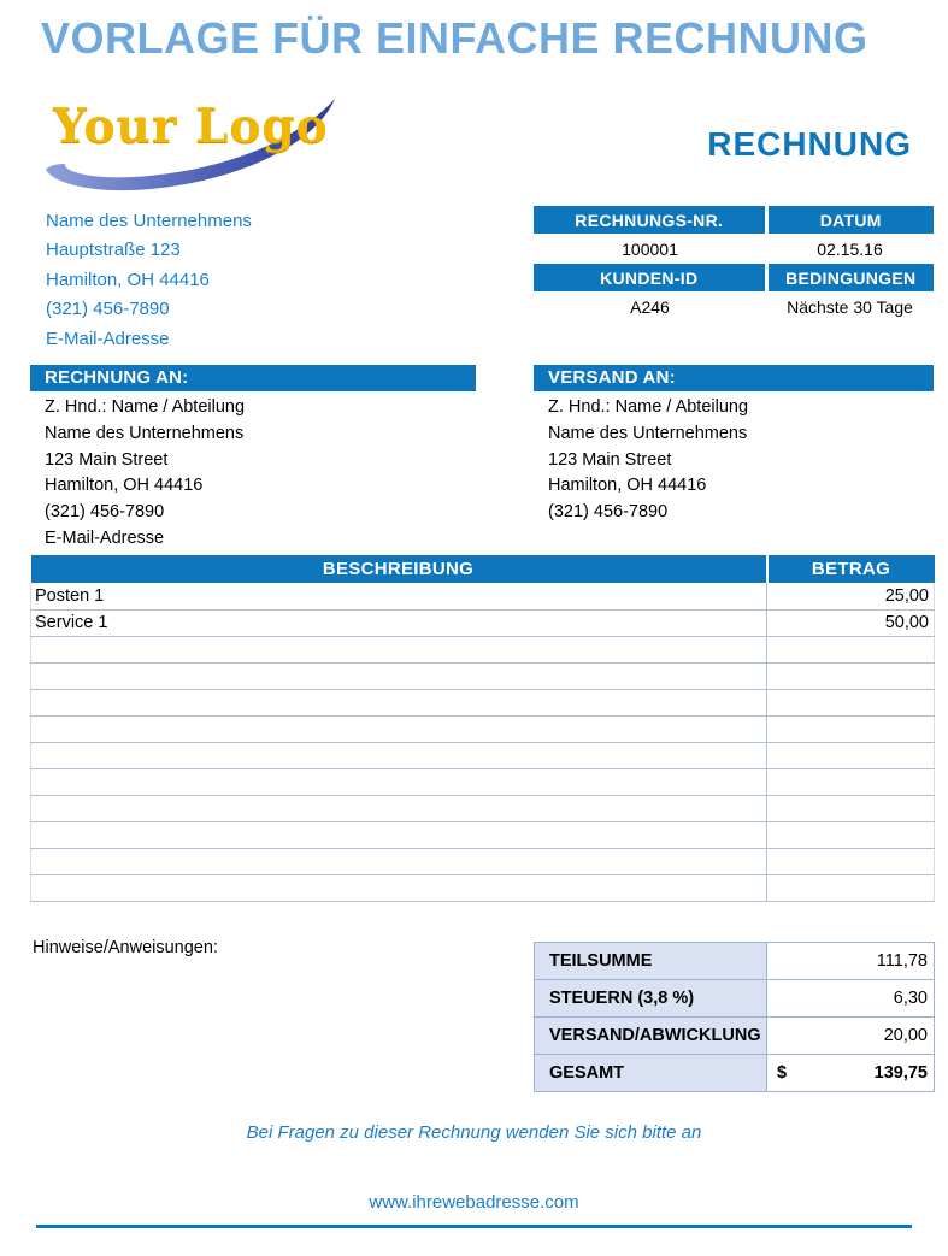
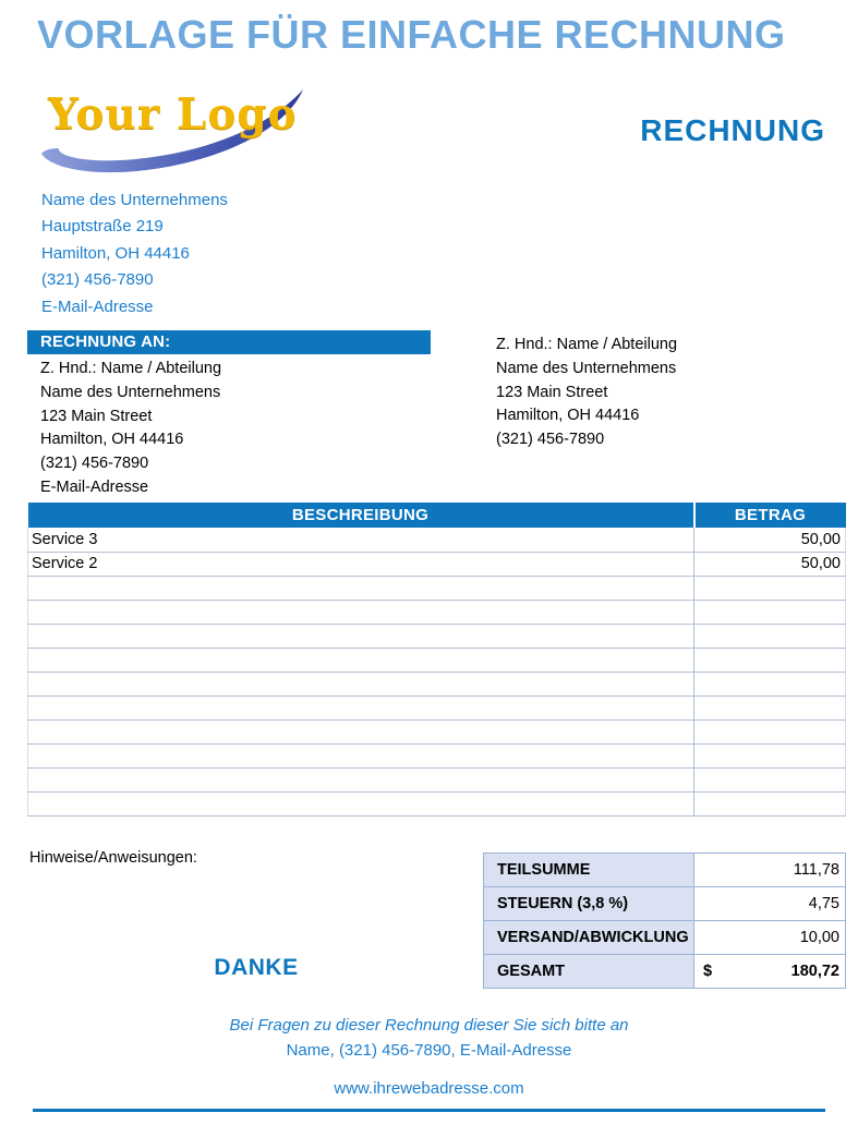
  VORLAGE FÜR EINFACHE RECHNUNG
  Your Logo
  RECHNUNG
  Name des Unternehmens
- Hauptstraße 123
+ Hauptstraße 219
  Hamilton, OH 44416
  (321) 456-7890
  E-Mail-Adresse
- RECHNUNGS-NR.	DATUM
- 100001	02.15.16
- KUNDEN-ID	BEDINGUNGEN
- A246	Nächste 30 Tage
  RECHNUNG AN:
  Z. Hnd.: Name / Abteilung
  Name des Unternehmens
  123 Main Street
  Hamilton, OH 44416
  (321) 456-7890
  E-Mail-Adresse
- VERSAND AN:
  Z. Hnd.: Name / Abteilung
  Name des Unternehmens
  123 Main Street
  Hamilton, OH 44416
  (321) 456-7890
  BESCHREIBUNG	BETRAG
- Posten 1	25,00
- Service 1	50,00
+ Service 3	50,00
+ Service 2	50,00
  Hinweise/Anweisungen:
+ DANKE
  TEILSUMME	111,78
- STEUERN (3,8 %)	6,30
+ STEUERN (3,8 %)	4,75
- VERSAND/ABWICKLUNG	20,00
+ VERSAND/ABWICKLUNG	10,00
- GESAMT	$ 139,75
+ GESAMT	$ 180,72
- Bei Fragen zu dieser Rechnung wenden Sie sich bitte an
+ Bei Fragen zu dieser Rechnung dieser Sie sich bitte an
+ Name, (321) 456-7890, E-Mail-Adresse
  www.ihrewebadresse.com
